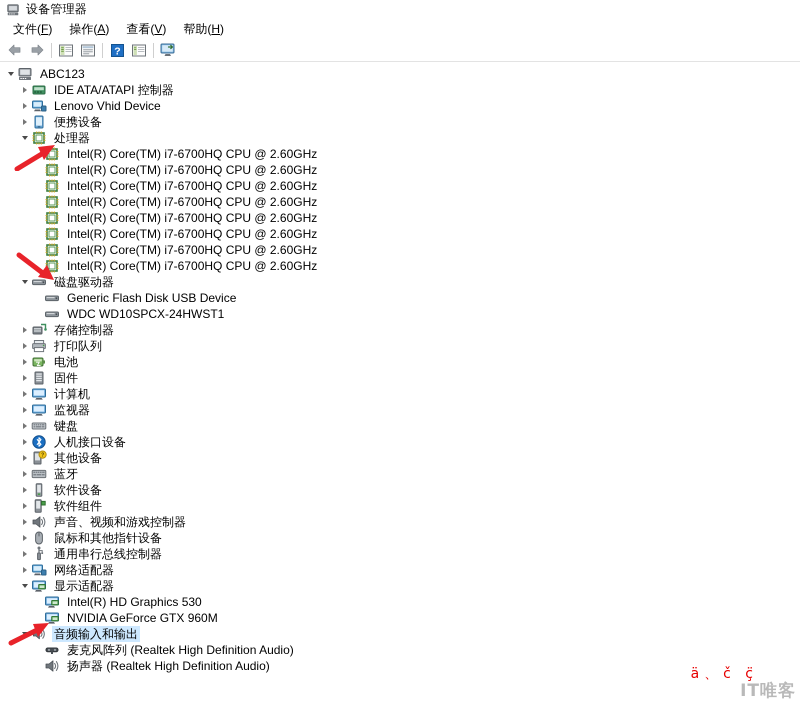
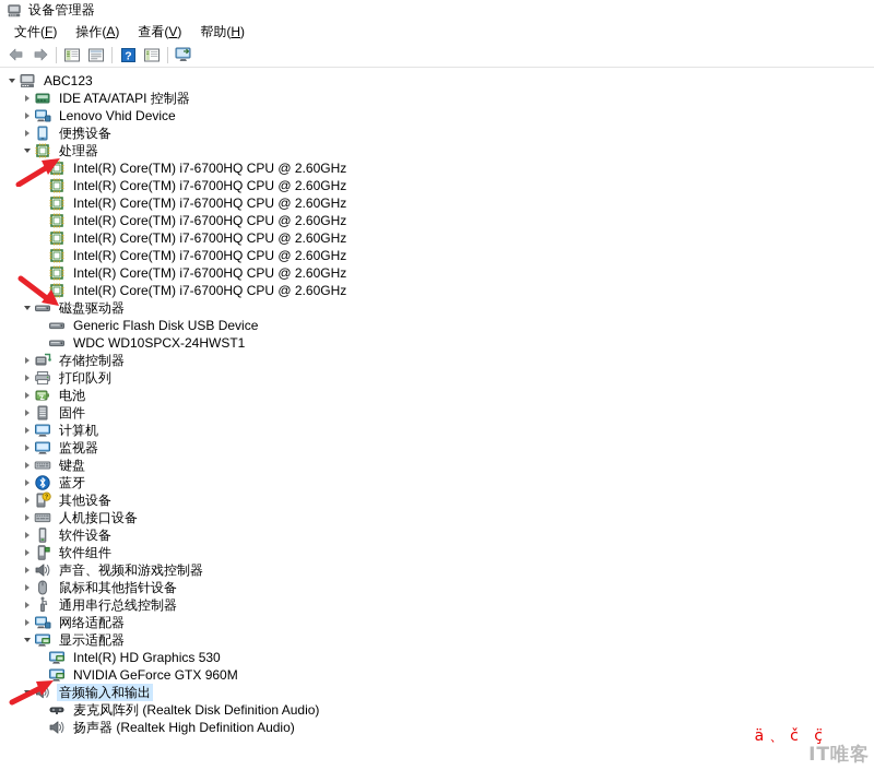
  设备管理器
  文件(F)
  操作(A)
  查看(V)
  帮助(H)
  ?
  ABC123
  IDE ATA/ATAPI 控制器
  Lenovo Vhid Device
  便携设备
  处理器
  Intel(R) Core(TM) i7-6700HQ CPU @ 2.60GHz
  Intel(R) Core(TM) i7-6700HQ CPU @ 2.60GHz
  Intel(R) Core(TM) i7-6700HQ CPU @ 2.60GHz
  Intel(R) Core(TM) i7-6700HQ CPU @ 2.60GHz
  Intel(R) Core(TM) i7-6700HQ CPU @ 2.60GHz
  Intel(R) Core(TM) i7-6700HQ CPU @ 2.60GHz
  Intel(R) Core(TM) i7-6700HQ CPU @ 2.60GHz
  Intel(R) Core(TM) i7-6700HQ CPU @ 2.60GHz
  磁盘驱动器
  Generic Flash Disk USB Device
  WDC WD10SPCX-24HWST1
  存储控制器
  打印队列
  电池
  固件
  计算机
  监视器
  键盘
- 人机接口设备
+ 蓝牙
  其他设备
- 蓝牙
+ 人机接口设备
  软件设备
  软件组件
  声音、视频和游戏控制器
  鼠标和其他指针设备
  通用串行总线控制器
  网络适配器
  显示适配器
  Intel(R) HD Graphics 530
  NVIDIA GeForce GTX 960M
  音频输入和输出
- 麦克风阵列 (Realtek High Definition Audio)
+ 麦克风阵列 (Realtek Disk Definition Audio)
  扬声器 (Realtek High Definition Audio)
  ä、č ç̈
  IT唯客
